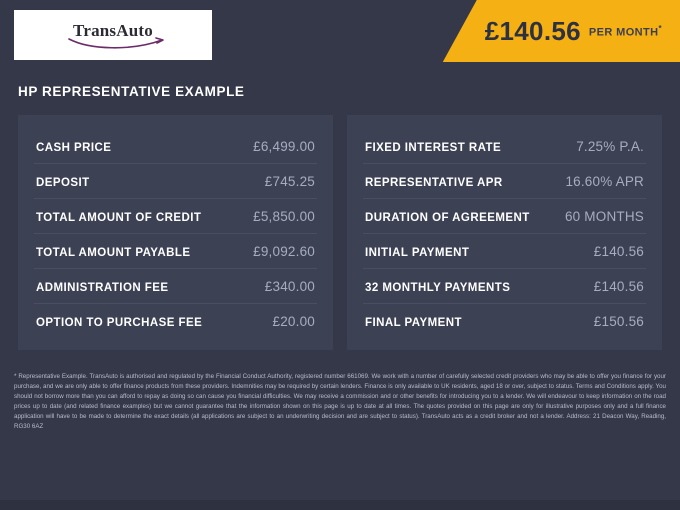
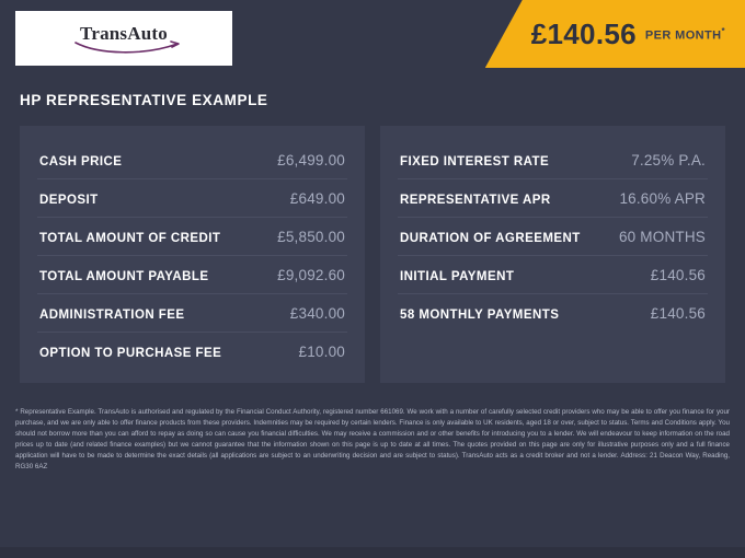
  TransAuto
  £140.56
  PER MONTH*
  HP REPRESENTATIVE EXAMPLE
  CASH PRICE
  £6,499.00
  DEPOSIT
- £745.25
+ £649.00
  TOTAL AMOUNT OF CREDIT
  £5,850.00
  TOTAL AMOUNT PAYABLE
  £9,092.60
  ADMINISTRATION FEE
  £340.00
  OPTION TO PURCHASE FEE
- £20.00
+ £10.00
  FIXED INTEREST RATE
  7.25% P.A.
  REPRESENTATIVE APR
  16.60% APR
  DURATION OF AGREEMENT
  60 MONTHS
  INITIAL PAYMENT
  £140.56
- 32 MONTHLY PAYMENTS
+ 58 MONTHLY PAYMENTS
  £140.56
- FINAL PAYMENT
- £150.56
